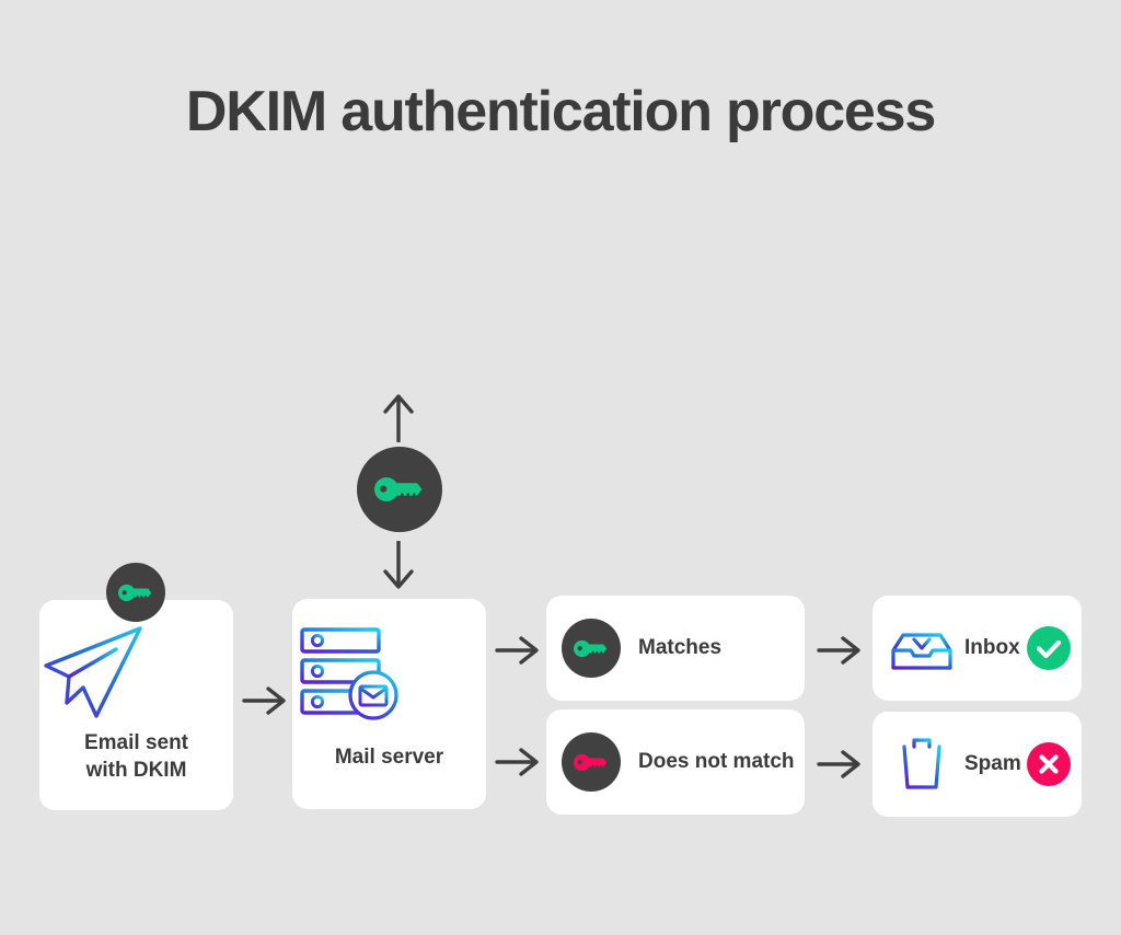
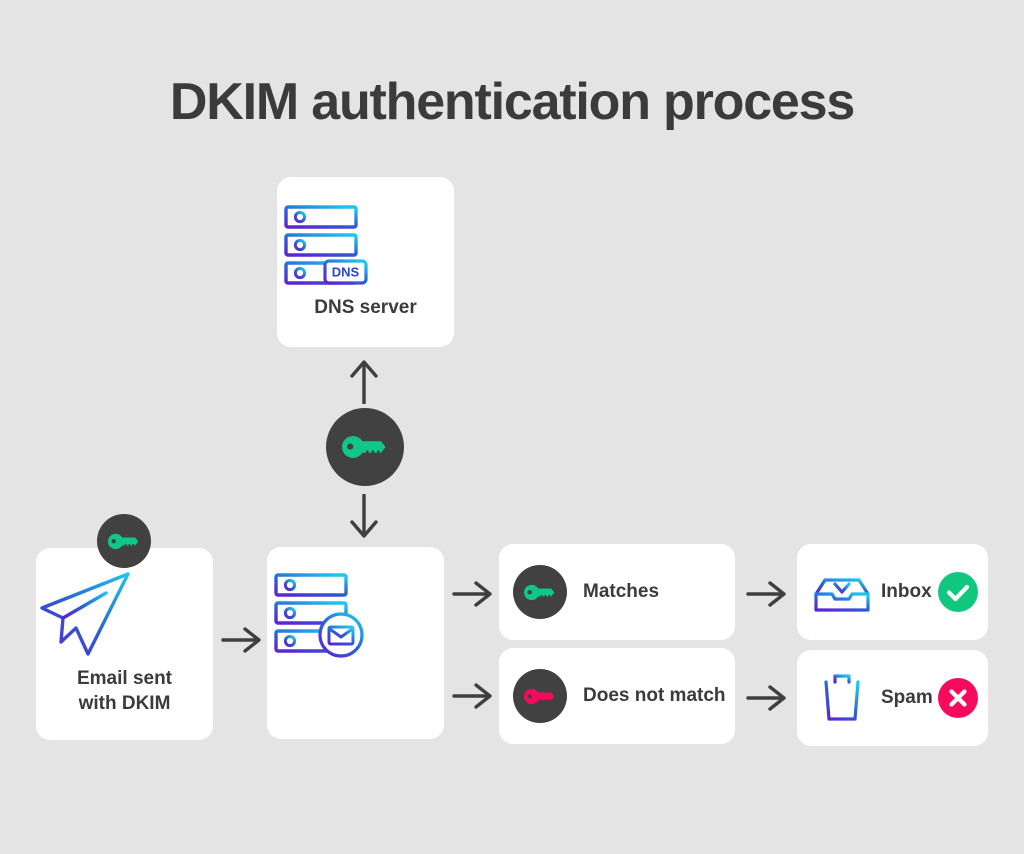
  DKIM authentication process
+ DNS
+ DNS server
  Email sent
  with DKIM
- Mail server
  Matches
  Does not match
  Inbox
  Spam
